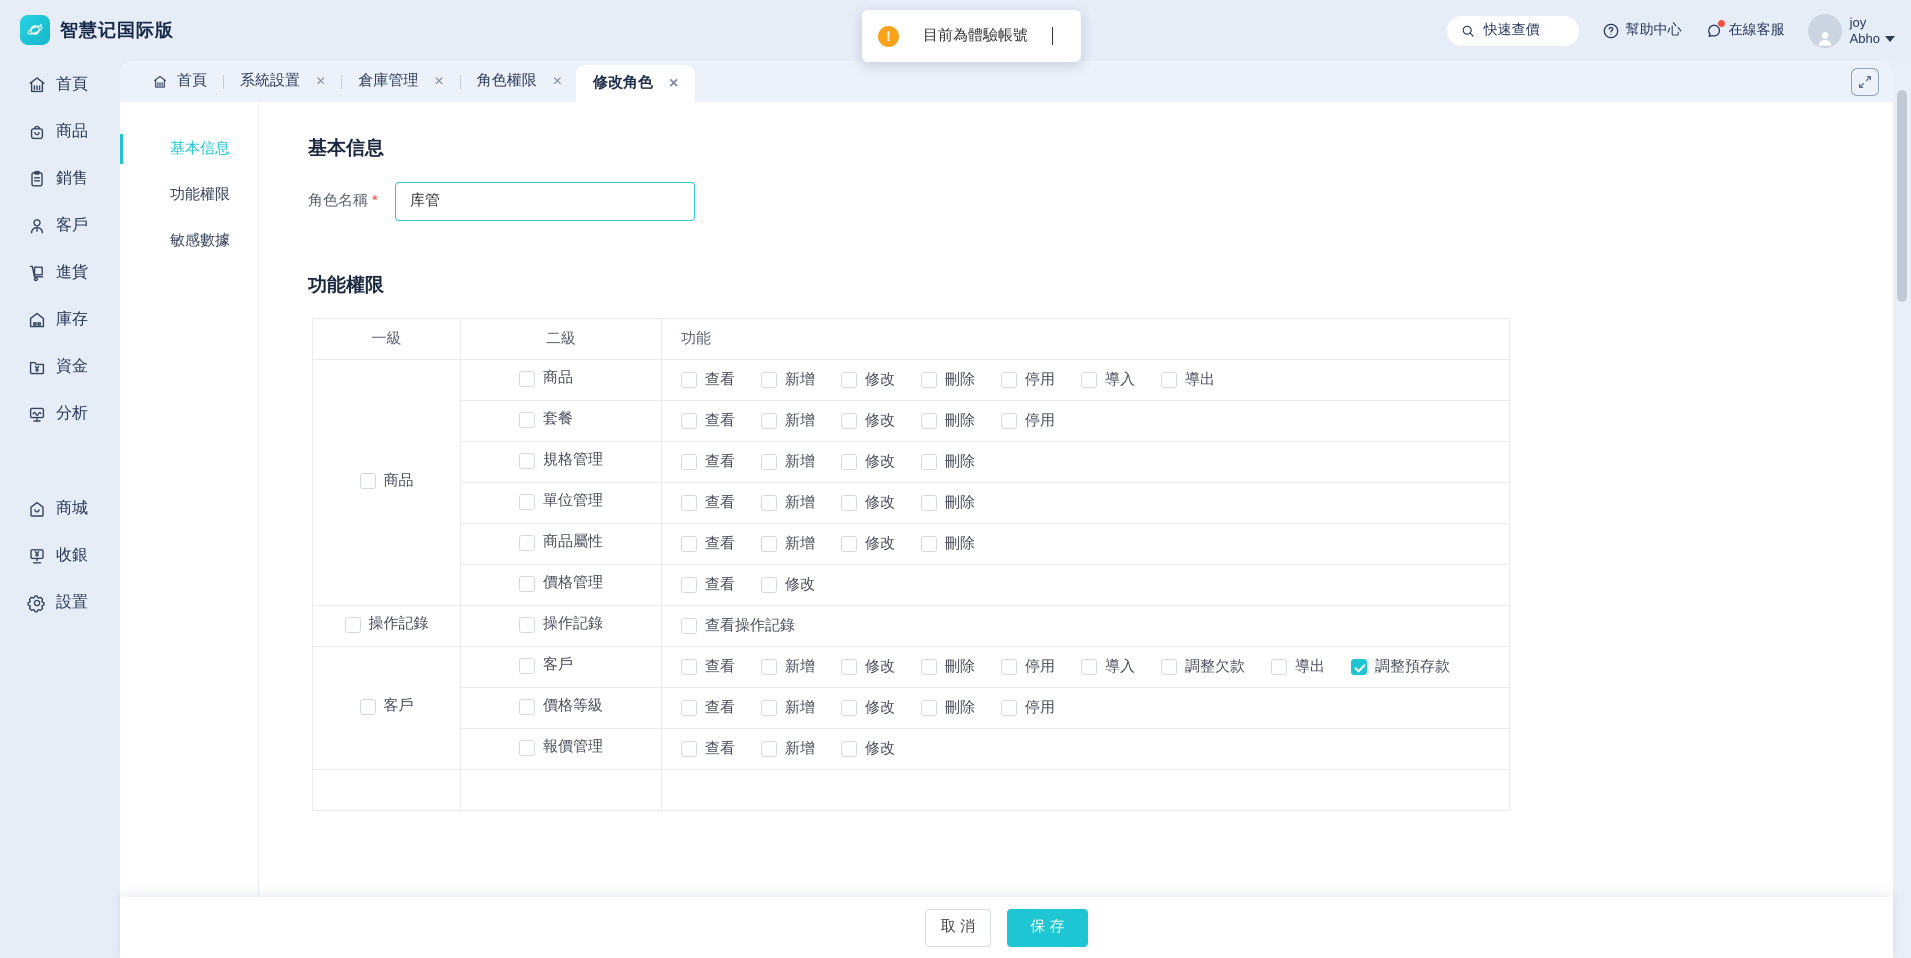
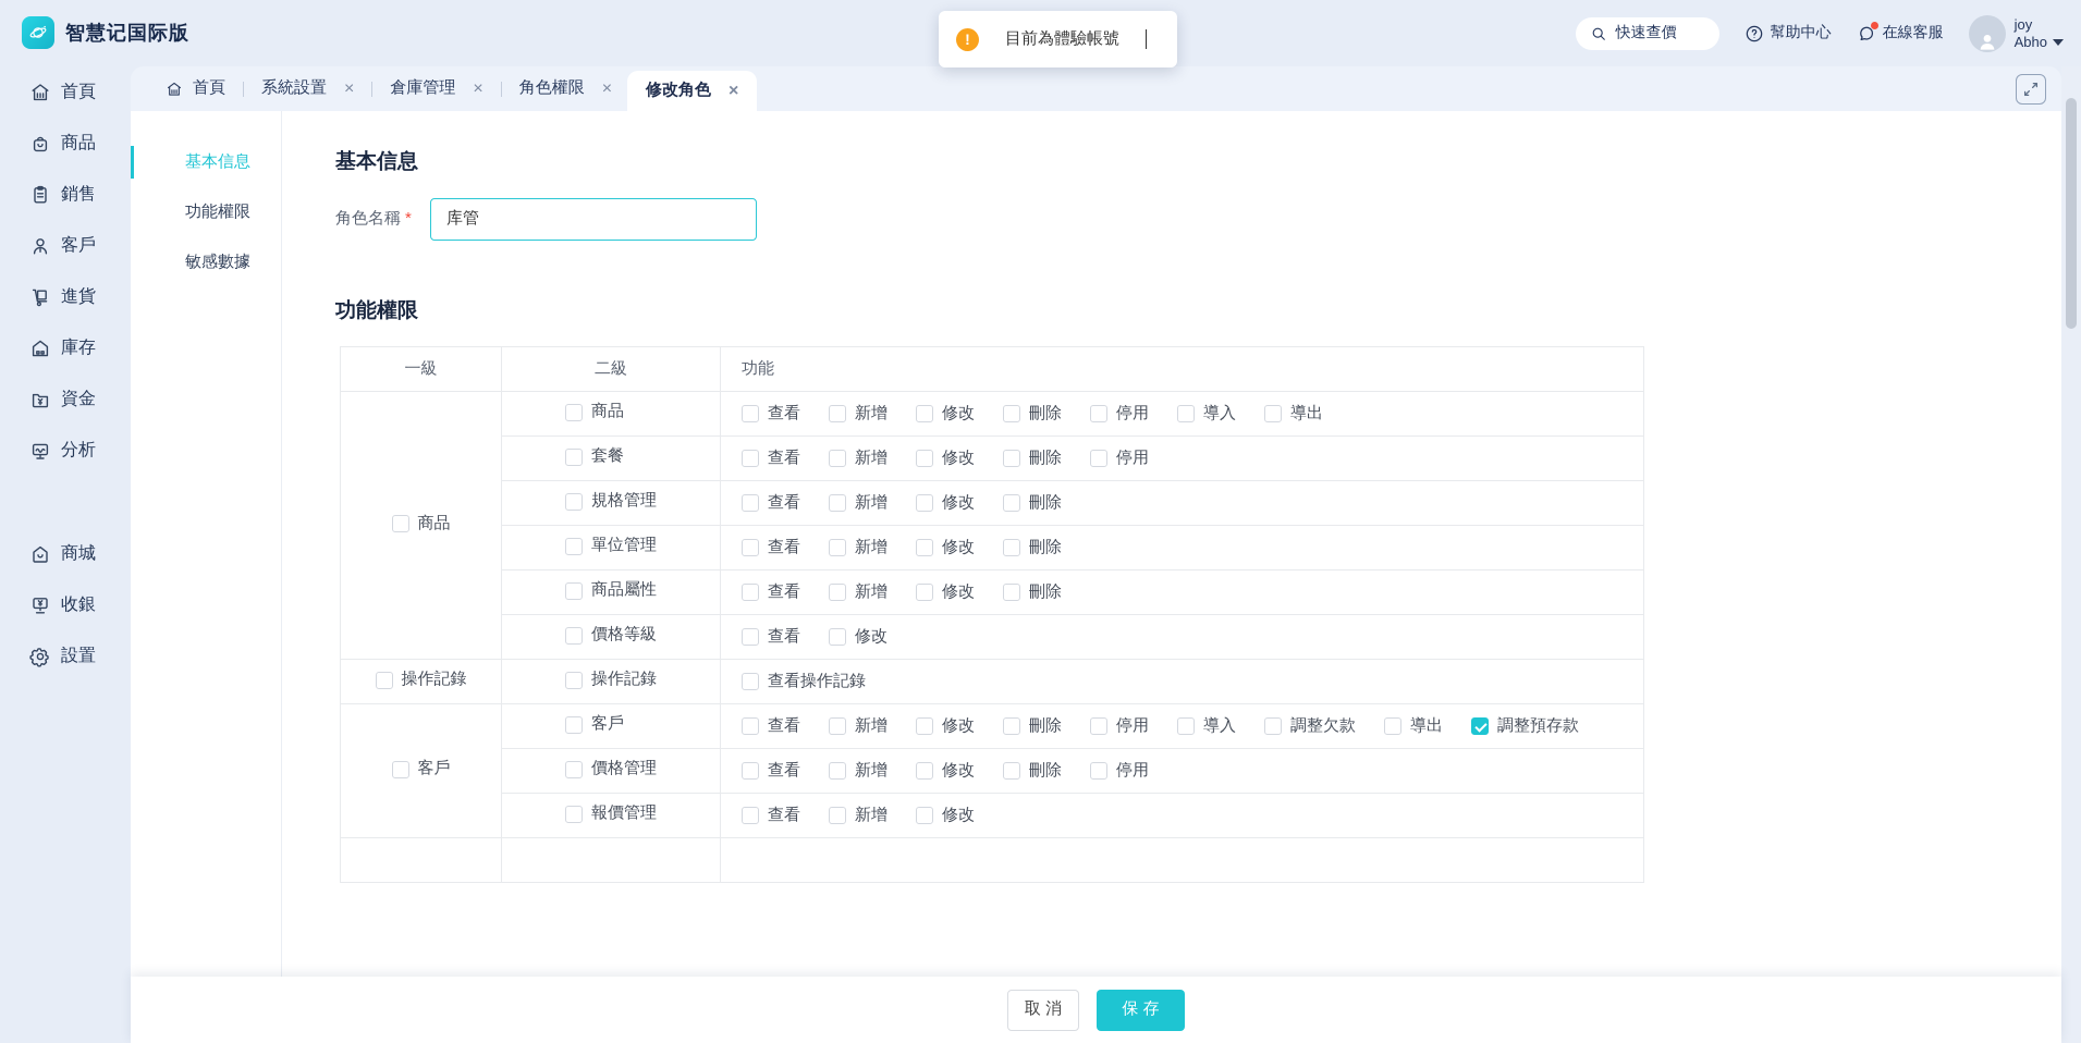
  智慧记国际版
  快速查價
  幫助中心
  在線客服
  joy
  Abho
  !
  目前為體驗帳號
  首頁
  商品
  銷售
  客戶
  進貨
  庫存
  資金
  分析
  商城
  收銀
  設置
  首頁
  系統設置
  ×
  倉庫管理
  ×
  角色權限
  ×
  修改角色
  ×
  基本信息
  功能權限
  敏感數據
  基本信息
  角色名稱 *
  库管
  功能權限
  一級	二級	功能
  商品	商品	查看 新增 修改 刪除 停用 導入 導出
  套餐	查看 新增 修改 刪除 停用
  規格管理	查看 新增 修改 刪除
  單位管理	查看 新增 修改 刪除
  商品屬性	查看 新增 修改 刪除
- 價格管理	查看 修改
+ 價格等級	查看 修改
  操作記錄	操作記錄	查看操作記錄
  客戶	客戶	查看 新增 修改 刪除 停用 導入 調整欠款 導出 調整預存款
- 價格等級	查看 新增 修改 刪除 停用
+ 價格管理	查看 新增 修改 刪除 停用
  報價管理	查看 新增 修改
  取 消
  保 存
